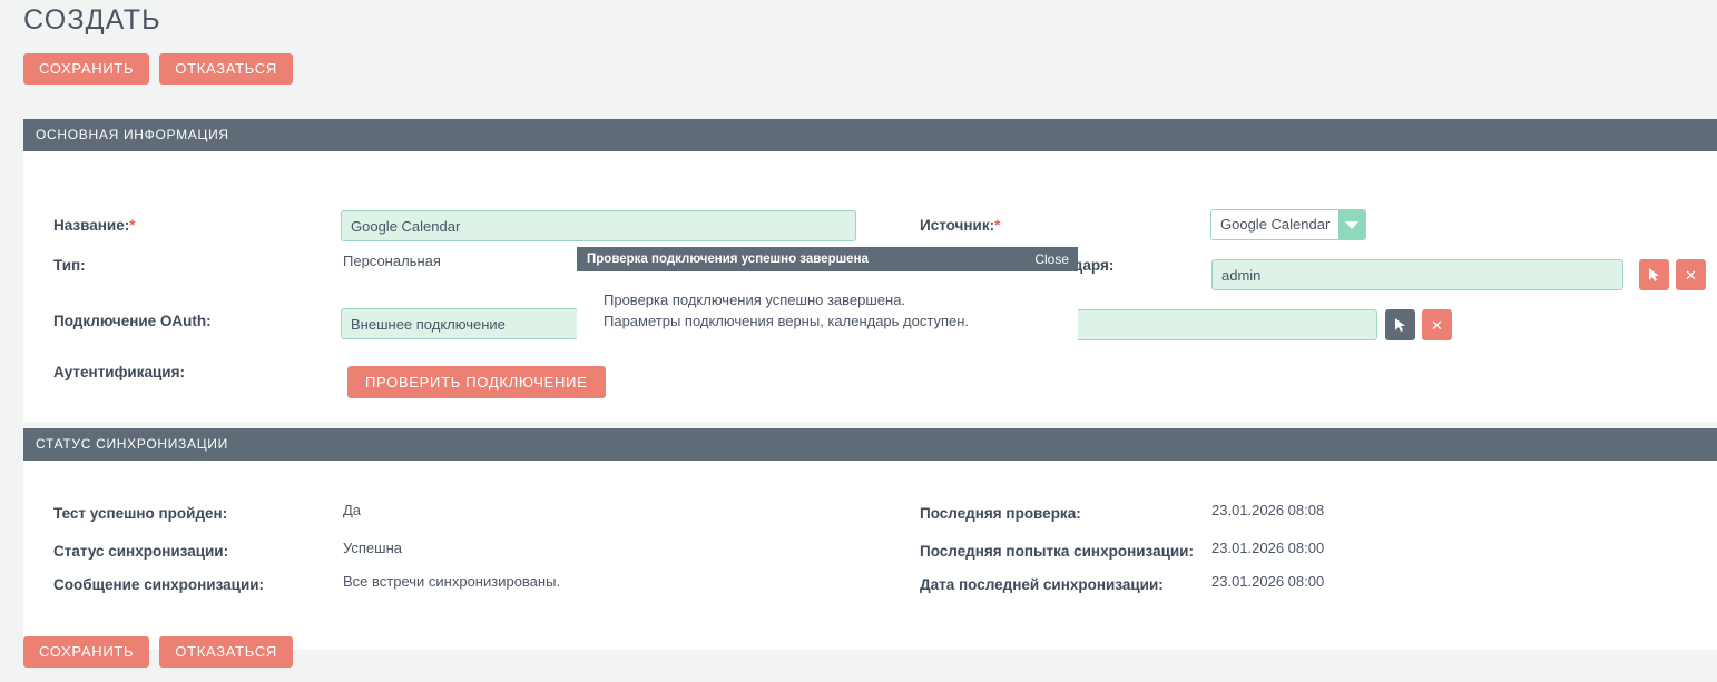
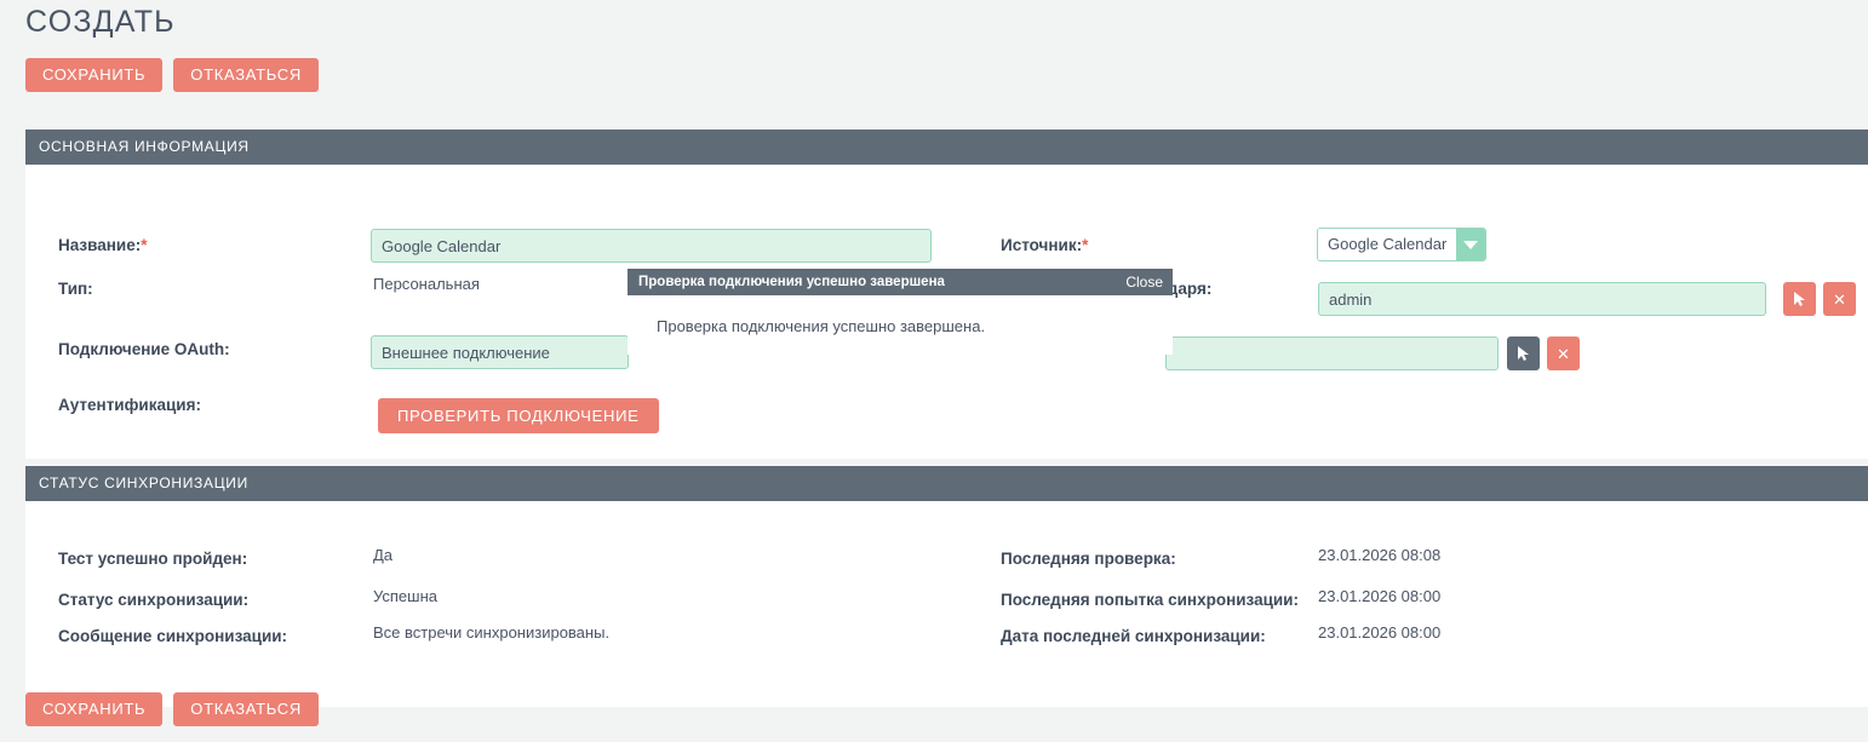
  СОЗДАТЬ
  СОХРАНИТЬ
  ОТКАЗАТЬСЯ
  ОСНОВНАЯ ИНФОРМАЦИЯ
  Название:*
  Google Calendar
  Источник:*
  Google Calendar
  Тип:
  Персональная
  admin
  ✕
  Подключение OAuth:
  Внешнее подключение
  ✕
  Аутентификация:
  ПРОВЕРИТЬ ПОДКЛЮЧЕНИЕ
  Проверка подключения успешно завершена
  Close
  Проверка подключения успешно завершена.
- Параметры подключения верны, календарь доступен.
  СТАТУС СИНХРОНИЗАЦИИ
  Тест успешно пройден:
  Да
  Статус синхронизации:
  Успешна
  Сообщение синхронизации:
  Все встречи синхронизированы.
  Последняя проверка:
  23.01.2026 08:08
  Последняя попытка синхронизации:
  23.01.2026 08:00
  Дата последней синхронизации:
  23.01.2026 08:00
  СОХРАНИТЬ
  ОТКАЗАТЬСЯ
